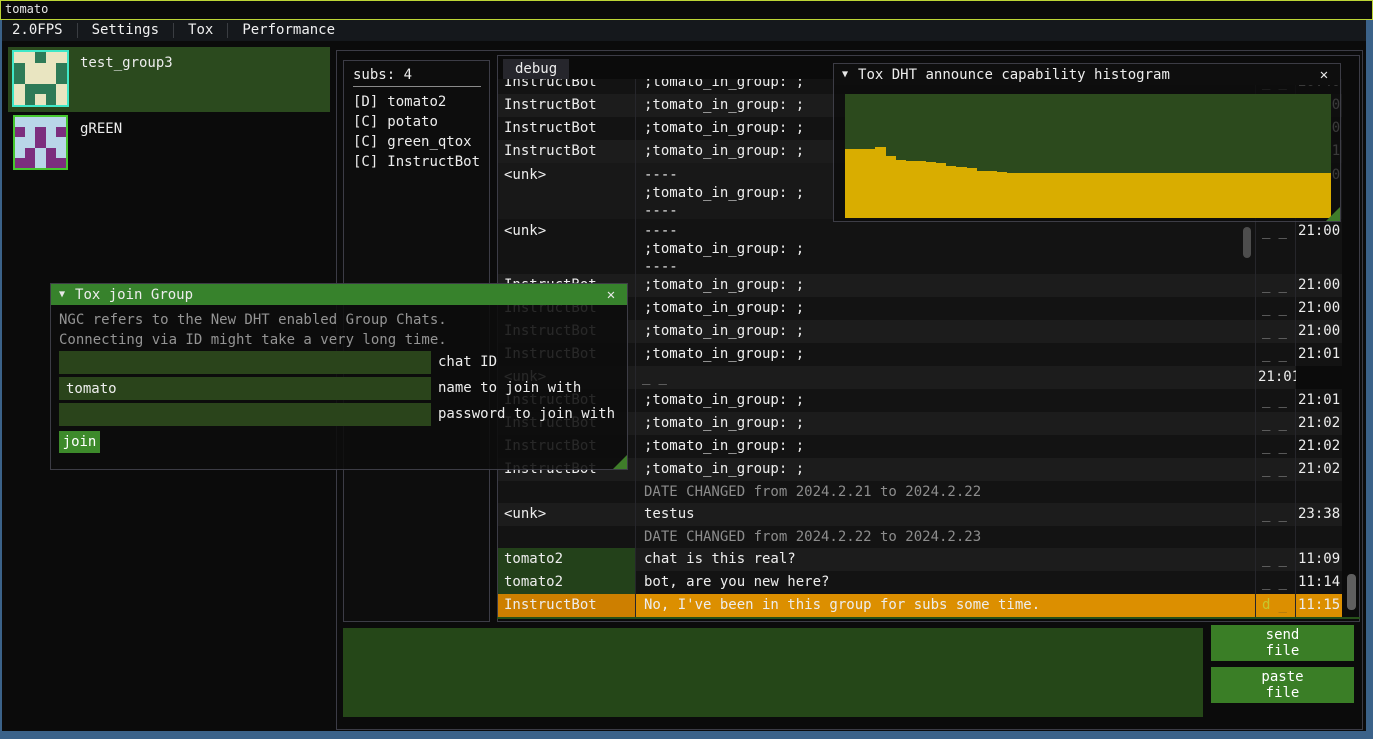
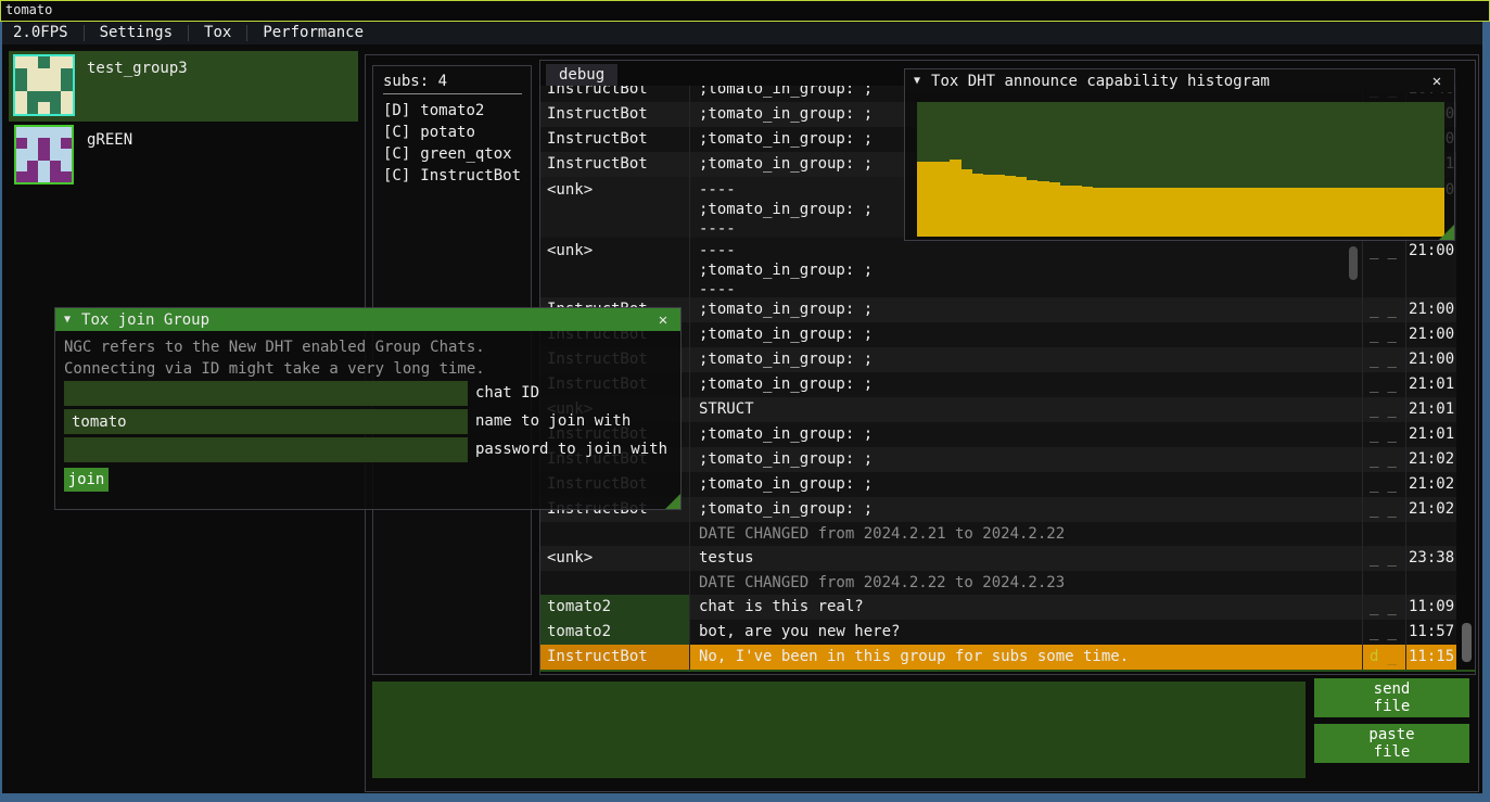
  tomato
  2.0FPS
  Settings
  Tox
  Performance
  test_group3
  gREEN
  subs: 4
  [D] tomato2
  [C] potato
  [C] green_qtox
  [C] InstructBot
  debug
  InstructBot
  ;tomato_in_group: ;
  InstructBot
  ;tomato_in_group: ;
  InstructBot
  ;tomato_in_group: ;
  InstructBot
  ;tomato_in_group: ;
  <unk>
  ----
  ;tomato_in_group: ;
  ----
  <unk>
  ----
  ;tomato_in_group: ;
  ----
  _ _
  21:00
  ;tomato_in_group: ;
  _ _
  21:00
  InstructBot
  ;tomato_in_group: ;
  _ _
  21:00
  InstructBot
  ;tomato_in_group: ;
  _ _
  21:00
  InstructBot
  ;tomato_in_group: ;
  _ _
  21:01
  <unk>
+ STRUCT
  _ _
  21:01
  InstructBot
  ;tomato_in_group: ;
  _ _
  21:01
  InstructBot
  ;tomato_in_group: ;
  _ _
  21:02
  InstructBot
  ;tomato_in_group: ;
  _ _
  21:02
  InstructBot
  ;tomato_in_group: ;
  _ _
  21:02
  DATE CHANGED from 2024.2.21 to 2024.2.22
  <unk>
  testus
  _ _
  23:38
  DATE CHANGED from 2024.2.22 to 2024.2.23
  tomato2
  chat is this real?
  _ _
  11:09
  tomato2
  bot, are you new here?
  _ _
- 11:14
+ 11:57
  InstructBot
  No, I've been in this group for subs some time.
  d _
  11:15
  send
  file
  paste
  file
  ▼
  Tox DHT announce capability histogram
  ✕
  ▼
  Tox join Group
  ✕
  NGC refers to the New DHT enabled Group Chats.
  Connecting via ID might take a very long time.
  chat ID
  tomato
  name to join with
  password to join with
  join
